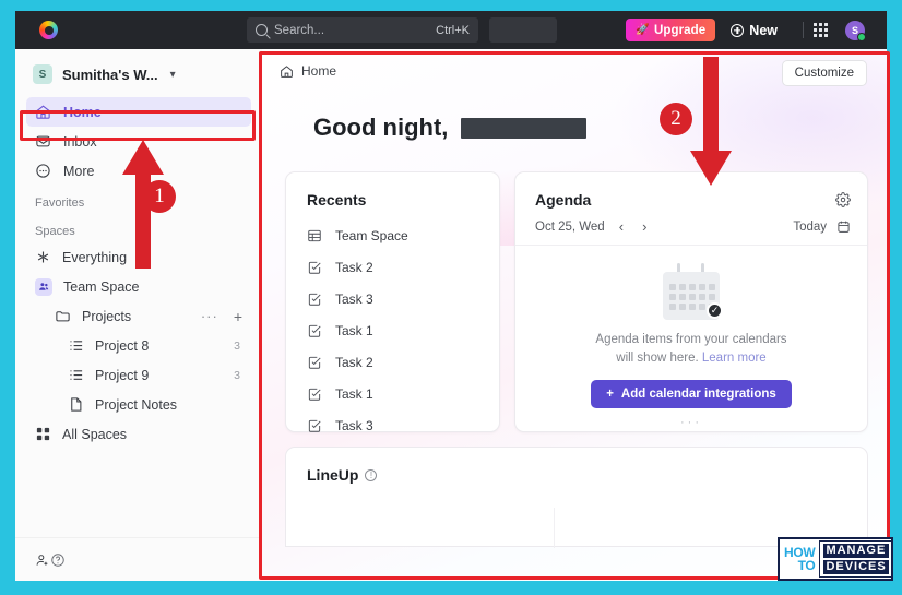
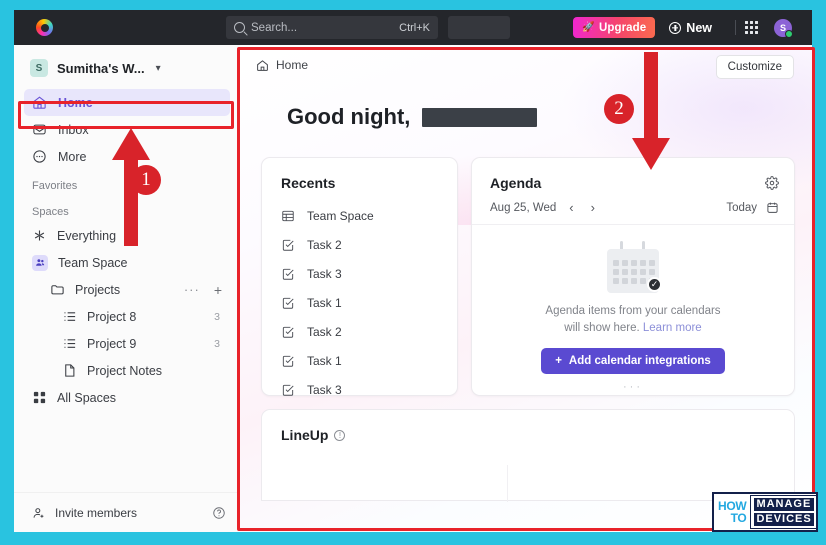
  Search...
  Ctrl+K
  🚀
  Upgrade
  New
  S
  S
  Sumitha's W...
  ▾
  Home
  Inbox
  More
  Favorites
  Spaces
  Everything
  Team Space
  Projects
  ···
  +
  Project 8
  3
  Project 9
  3
  Project Notes
  All Spaces
+ Invite members
  Home
  Customize
  Good night,
  Recents
  Team Space
  Task 2
  Task 3
  Task 1
  Task 2
  Task 1
  Task 3
  Agenda
- Oct 25, Wed
+ Aug 25, Wed
  ‹
  ›
  Today
  ✓
  Agenda items from your calendars
  will show here. Learn more
  +
  Add calendar integrations
  ···
  LineUp
  !
  1
  2
  HOW
  TO
  MANAGE
  DEVICES
